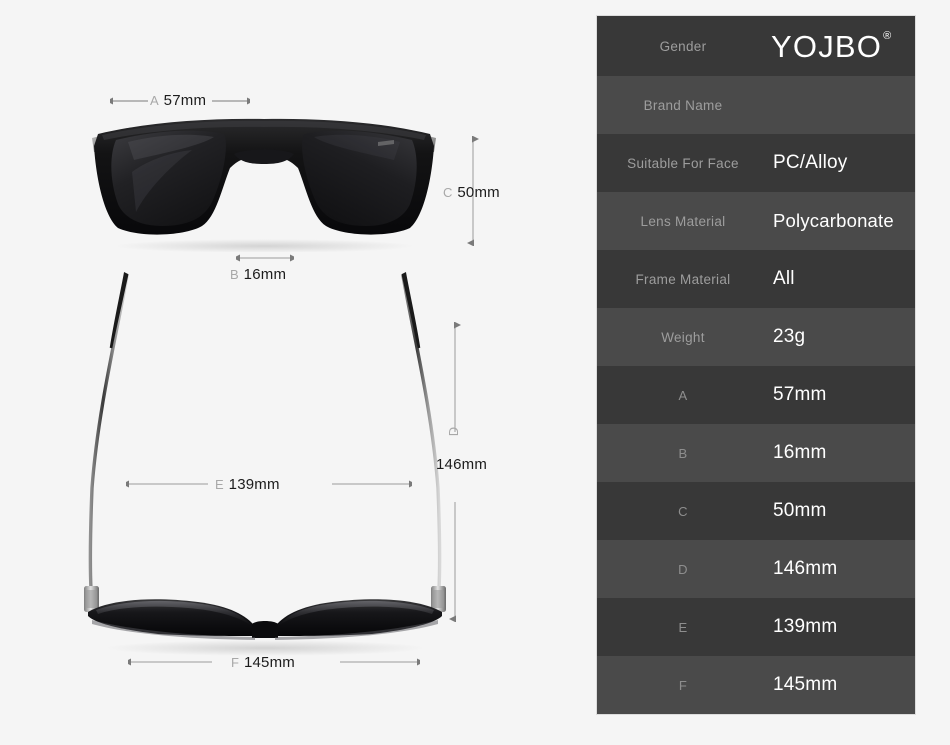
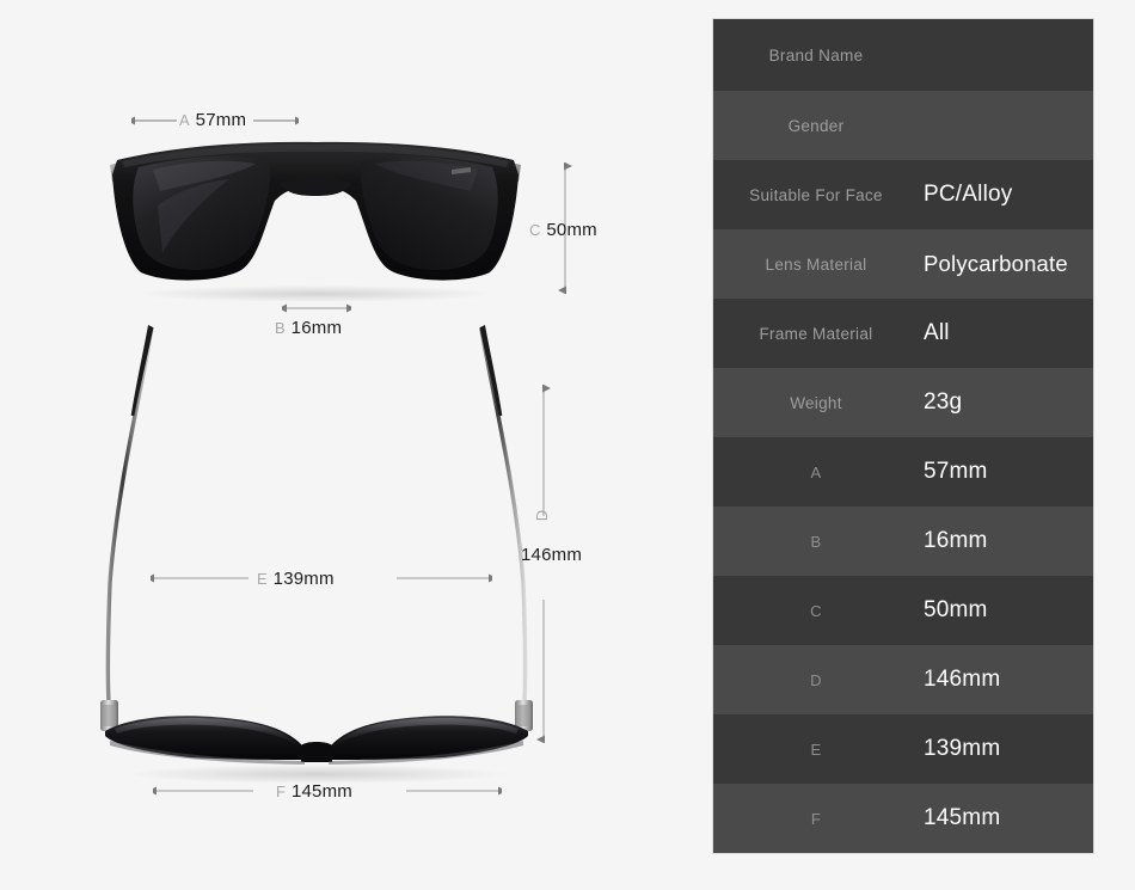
  A 57mm
  C 50mm
  B 16mm
  146mm
  E 139mm
  F 145mm
- Gender
+ Brand Name
- YOJBO®
- Brand Name
+ Gender
  Suitable For Face
  PC/Alloy
  Lens Material
  Polycarbonate
  Frame Material
  All
  Weight
  23g
  A
  57mm
  B
  16mm
  C
  50mm
  D
  146mm
  E
  139mm
  F
  145mm
